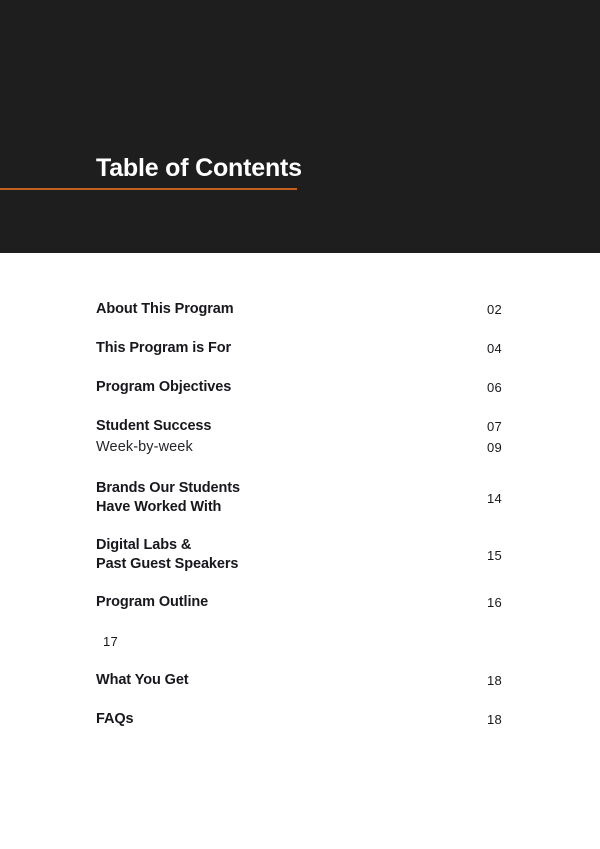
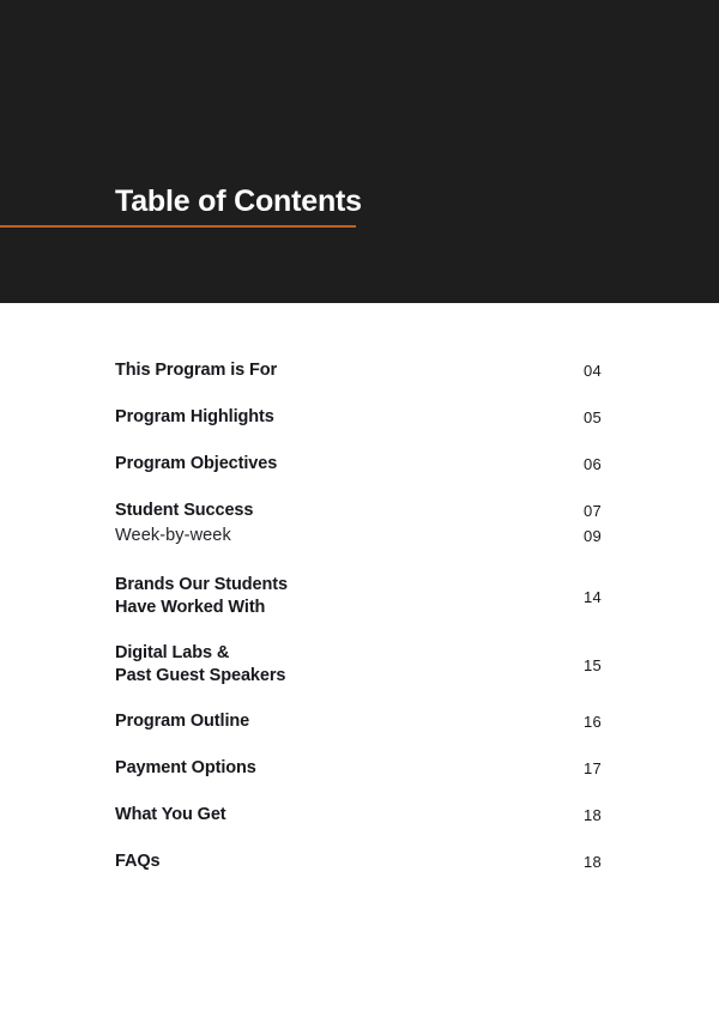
  Table of Contents
- About This Program
- 02
  This Program is For
  04
+ Program Highlights
+ 05
  Program Objectives
  06
  Student Success
  07
  Week-by-week
  09
  Brands Our Students
  Have Worked With
  14
  Digital Labs &
  Past Guest Speakers
  15
  Program Outline
  16
+ Payment Options
  17
  What You Get
  18
  FAQs
  18
